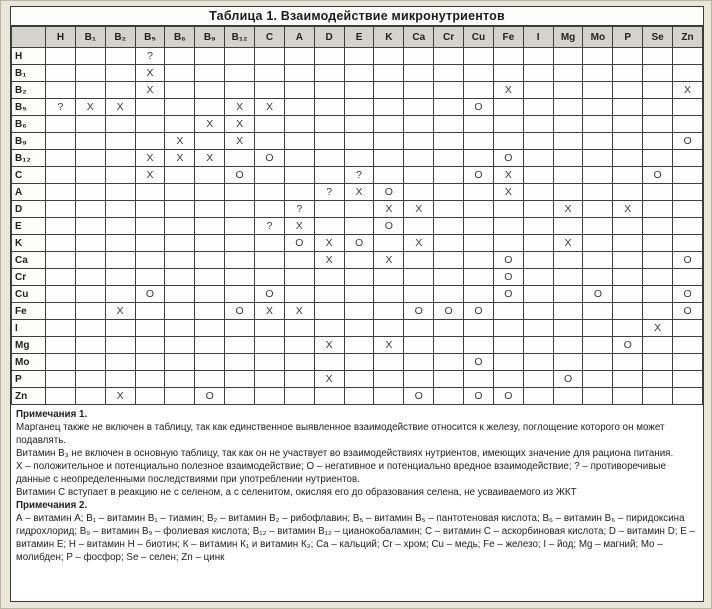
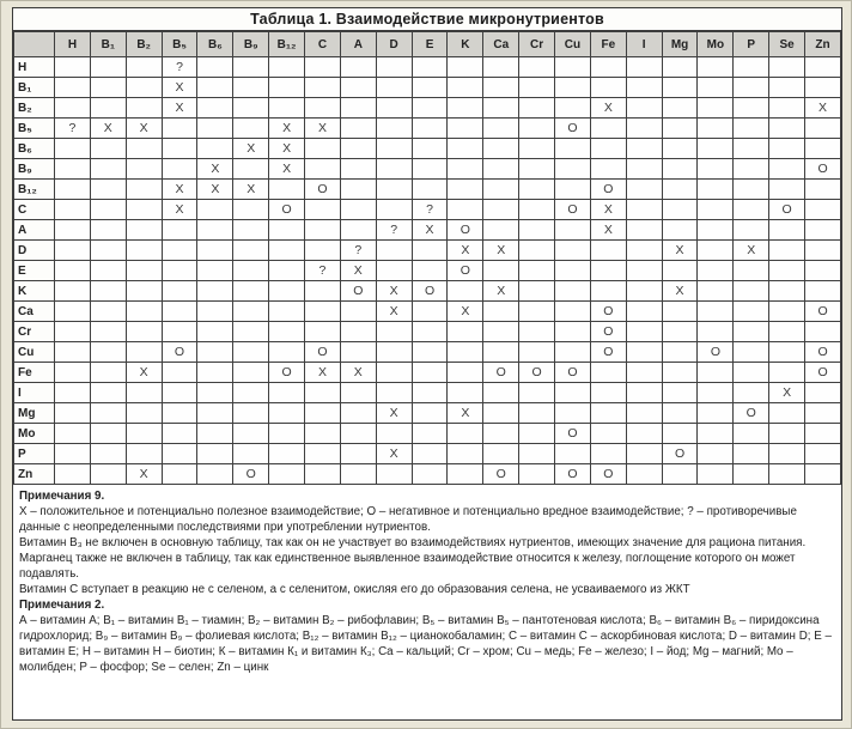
  Таблица 1. Взаимодействие микронутриентов
  	H	B₁	B₂	B₅	B₆	B₉	B₁₂	C	A	D	E	K	Ca	Cr	Cu	Fe	I	Mg	Mo	P	Se	Zn
  H				?
  B₁				X
  B₂				X												X						X
  B₅	?	X	X				X	X							O
  B₆						X	X
  B₉					X		X															O
  B₁₂				X	X	X		O								O
  C				X			O				?				O	X					O
  A										?	X	O				X
  D									?			X	X					X		X
  E								?	X			O
  K									O	X	O		X					X
  Ca										X		X				O						O
  Cr																O
  Cu				O				O								O			O			O
  Fe			X				O	X	X				O	O	O							O
  I																					X
  Mg										X		X								O
  Mo															O
  P										X								O
  Zn			X			O							O		O	O
- Примечания 1.
+ Примечания 9.
- Марганец также не включен в таблицу, так как единственное выявленное взаимодействие относится к железу, поглощение которого он может подавлять.
+ X – положительное и потенциально полезное взаимодействие; О – негативное и потенциально вредное взаимодействие; ? – противоречивые данные с неопределенными последствиями при употреблении нутриентов.
  Витамин B₃ не включен в основную таблицу, так как он не участвует во взаимодействиях нутриентов, имеющих значение для рациона питания.
- X – положительное и потенциально полезное взаимодействие; О – негативное и потенциально вредное взаимодействие; ? – противоречивые данные с неопределенными последствиями при употреблении нутриентов.
+ Марганец также не включен в таблицу, так как единственное выявленное взаимодействие относится к железу, поглощение которого он может подавлять.
  Витамин С вступает в реакцию не с селеном, а с селенитом, окисляя его до образования селена, не усваиваемого из ЖКТ
  Примечания 2.
  А – витамин А; B₁ – витамин B₁ – тиамин; B₂ – витамин B₂ – рибофлавин; B₅ – витамин B₅ – пантотеновая кислота; B₆ – витамин B₆ – пиридоксина гидрохлорид; B₉ – витамин B₉ – фолиевая кислота; B₁₂ – витамин B₁₂ – цианокобаламин; С – витамин С – аскорбиновая кислота; D – витамин D; Е – витамин Е; Н – витамин Н – биотин; К – витамин К₁ и витамин К₃; Ca – кальций; Cr – хром; Cu – медь; Fe – железо; I – йод; Mg – магний; Mo – молибден; P – фосфор; Se – селен; Zn – цинк
